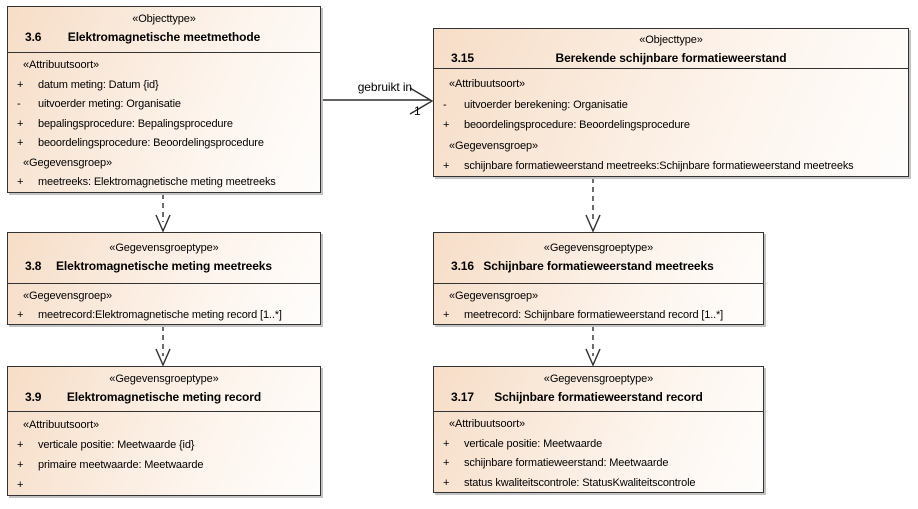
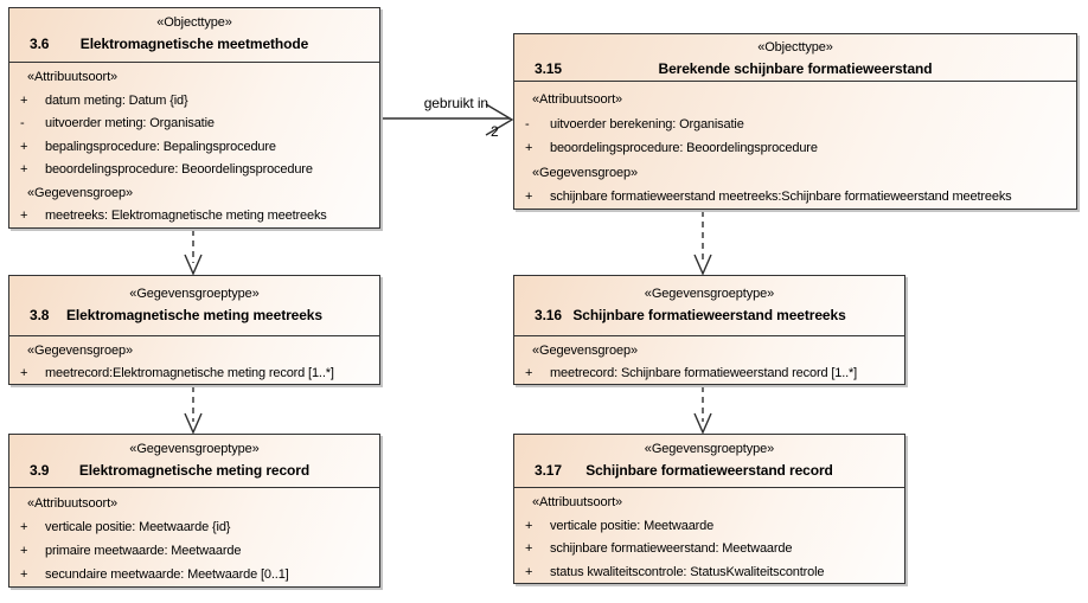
  gebruikt in
- 1
+ 2
  «Objecttype»
  3.6
  Elektromagnetische meetmethode
  «Attribuutsoort»
  +
  datum meting: Datum {id}
  -
  uitvoerder meting: Organisatie
  +
  bepalingsprocedure: Bepalingsprocedure
  +
  beoordelingsprocedure: Beoordelingsprocedure
  «Gegevensgroep»
  +
  meetreeks: Elektromagnetische meting meetreeks
  «Objecttype»
  3.15
  Berekende schijnbare formatieweerstand
  «Attribuutsoort»
  -
  uitvoerder berekening: Organisatie
  +
  beoordelingsprocedure: Beoordelingsprocedure
  «Gegevensgroep»
  +
  schijnbare formatieweerstand meetreeks:Schijnbare formatieweerstand meetreeks
  «Gegevensgroeptype»
  3.8
  Elektromagnetische meting meetreeks
  «Gegevensgroep»
  +
  meetrecord:Elektromagnetische meting record [1..*]
  «Gegevensgroeptype»
  3.16
  Schijnbare formatieweerstand meetreeks
  «Gegevensgroep»
  +
  meetrecord: Schijnbare formatieweerstand record [1..*]
  «Gegevensgroeptype»
  3.9
  Elektromagnetische meting record
  «Attribuutsoort»
  +
  verticale positie: Meetwaarde {id}
  +
  primaire meetwaarde: Meetwaarde
  +
+ secundaire meetwaarde: Meetwaarde [0..1]
  «Gegevensgroeptype»
  3.17
  Schijnbare formatieweerstand record
  «Attribuutsoort»
  +
  verticale positie: Meetwaarde
  +
  schijnbare formatieweerstand: Meetwaarde
  +
  status kwaliteitscontrole: StatusKwaliteitscontrole
